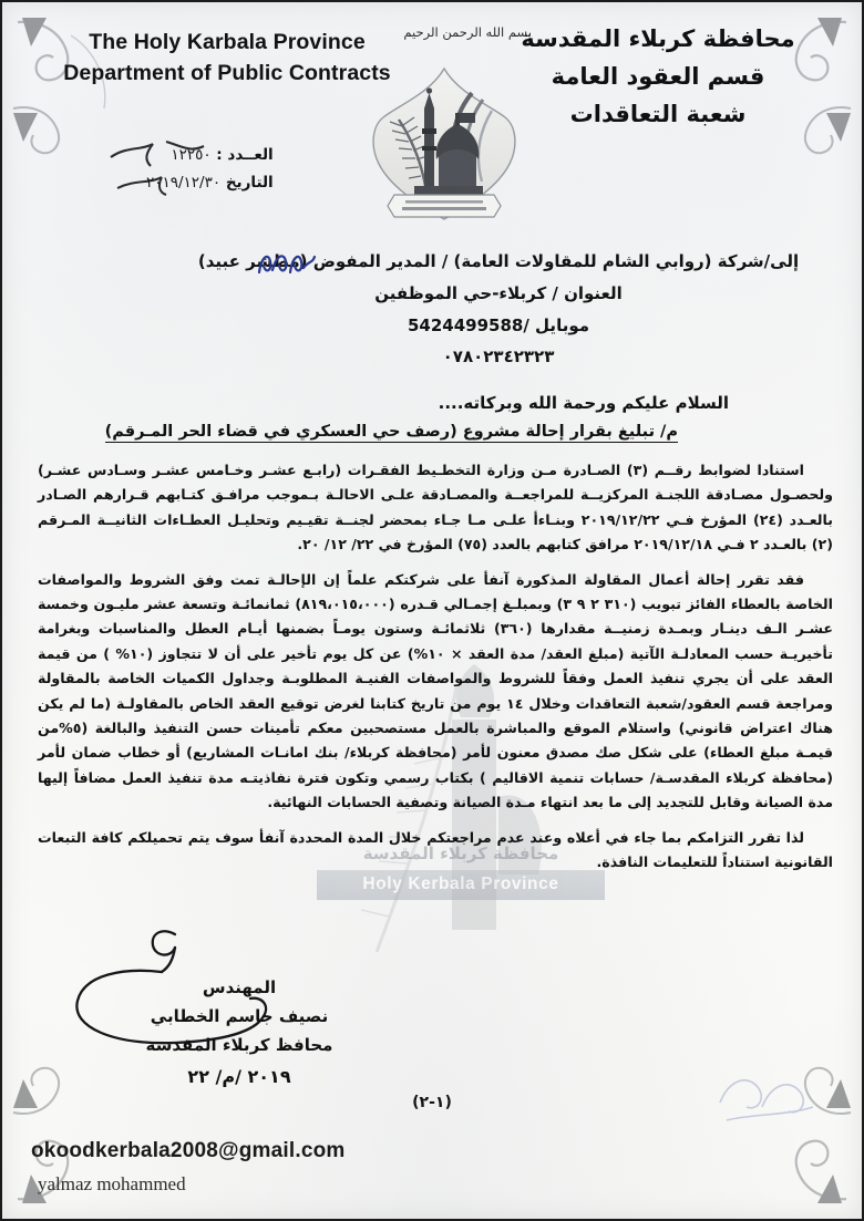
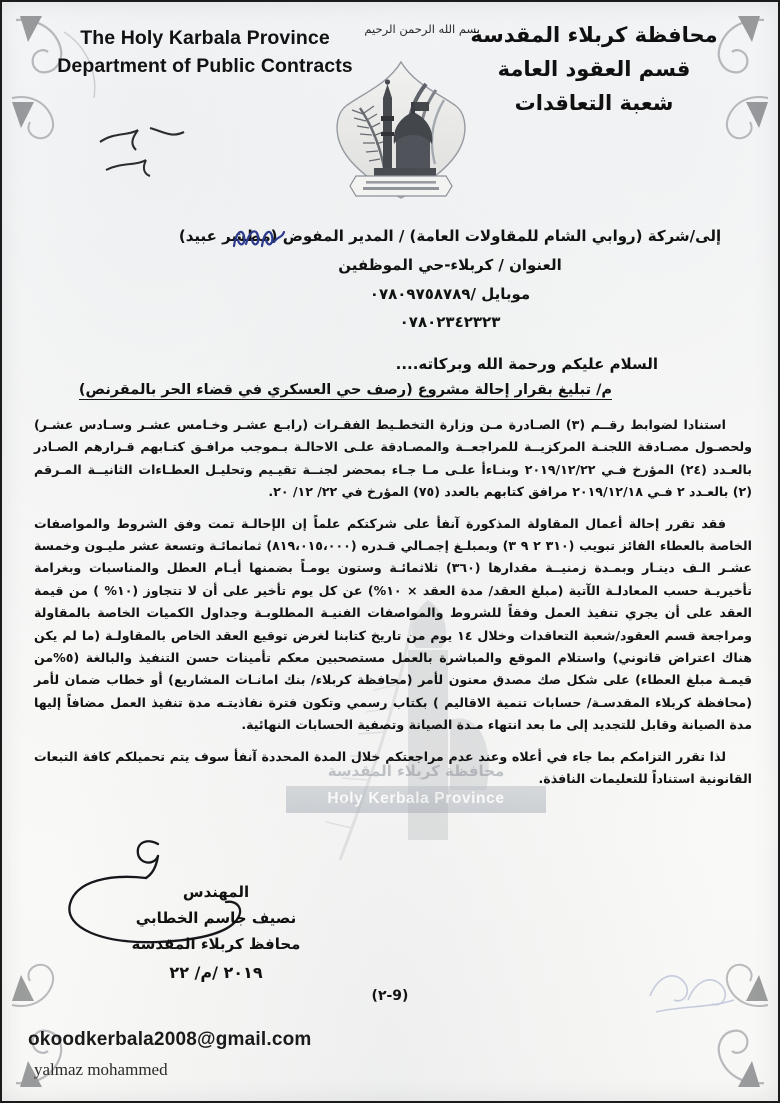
  بسم الله الرحمن الرحيم
  The Holy Karbala Province
  Department of Public Contracts
  محافظة كربلاء المقدسة
  قسم العقود العامة
  شعبة التعاقدات
- العــدد : ١٢٢٥٠
- التاريخ ٢٠١٩/١٢/٣٠
  إلى/شركة (روابي الشام للمقاولات العامة) / المدير المفوض (مطشر عبيد)
  العنوان / كربلاء-حي الموظفين
- موبايل /5424499588
+ موبايل /٠٧٨٠٩٧٥٨٧٨٩
  ٠٧٨٠٢٣٤٢٣٢٣
  السلام عليكم ورحمة الله وبركاته....
- م/ تبليغ بقرار إحالة مشروع (رصف حي العسكري في قضاء الحر المـرقم)
+ م/ تبليغ بقرار إحالة مشروع (رصف حي العسكري في قضاء الحر بالمقرنص)
  استنادا لضوابط رقــم (٣) الصـادرة مـن وزارة التخطـيط الفقـرات (رابـع عشـر وخـامس عشـر وسـادس عشـر) ولحصـول مصـادقة اللجنـة المركزيــة للمراجعــة والمصـادقة علـى الاحالـة بـموجب مرافـق كتـابهم قـرارهم الصـادر بالعـدد (٢٤) المؤرخ فـي ٢٠١٩/١٢/٢٢ وبنـاءأ علـى مـا جـاء بمحضر لجنــة تقيـيم وتحليـل العطـاءات الثانيــة المـرقم (٢) بالعـدد ٢ فـي ٢٠١٩/١٢/١٨ مرافق كتابهم بالعدد (٧٥) المؤرخ في ٢٢/ ١٢/ ٢٠.
  فقد تقرر إحالة أعمال المقاولة المذكورة آنفأ على شركتكم علماً إن الإحالـة تمت وفق الشروط والمواصفات الخاصة بالعطاء الفائز تبويب (٣١٠ ٢ ٩ ٣) وبمبلـغ إجمـالي قـدره (٨١٩،٠١٥،٠٠٠) ثمانمائـة وتسعة عشر مليـون وخمسة عشـر الـف دينـار وبمـدة زمنيــة مقدارها (٣٦٠) ثلاثمائـة وستون يومـاً بضمنها أيـام العطل والمناسبات وبغرامة تأخيريـة حسب المعادلـة الآتية (مبلغ العقد/ مدة العقد × ١٠%) عن كل يوم تأخير على أن لا تتجاوز (١٠% ) من قيمة العقد على أن يجري تنفيذ العمل وفقاً للشروط والمواصفات الفنيـة المطلوبـة وجداول الكميات الخاصة بالمقاولة ومراجعة قسم العقود/شعبة التعاقدات وخلال ١٤ يوم من تاريخ كتابنا لغرض توقيع العقد الخاص بالمقاولـة (ما لم يكن هناك اعتراض قانوني) واستلام الموقع والمباشرة بالعمل مستصحبين معكم تأمينات حسن التنفيذ والبالغة (٥%من قيمـة مبلغ العطاء) على شكل صك مصدق معنون لأمر (محافظة كربلاء/ بنك امانـات المشاريع) أو خطاب ضمان لأمر (محافظة كربلاء المقدسـة/ حسابات تنمية الاقاليم ) بكتاب رسمي وتكون فترة نفاذيتـه مدة تنفيذ العمل مضافاً إليها مدة الصيانة وقابل للتجديد إلى ما بعد انتهاء مـدة الصيانة وتصفية الحسابات النهائية.
  لذا تقرر التزامكم بما جاء في أعلاه وعند عدم مراجعتكم خلال المدة المحددة آنفأ سوف يتم تحميلكم كافة التبعات القانونية استناداً للتعليمات النافذة.
  محافظة كربلاء المقدسة
  Holy Kerbala Province
  المهندس
  نصيف جاسم الخطابي
  محافظ كربلاء المقدسة
  ٢٠١٩ /م/ ٢٢
- (١-٢)
+ (9-٢)
  okoodkerbala2008@gmail.com
  yalmaz mohammed
